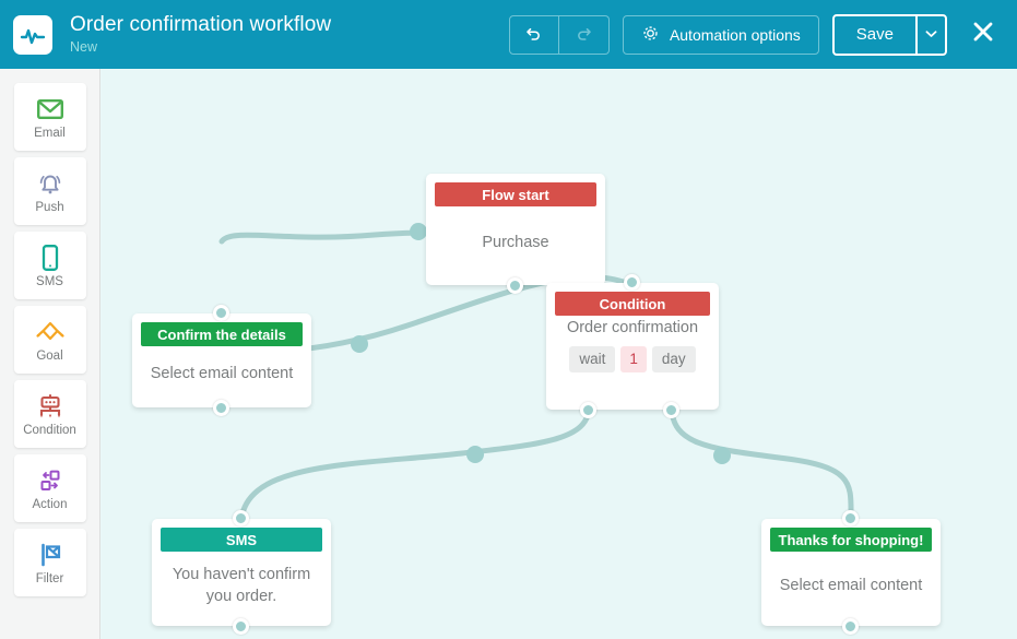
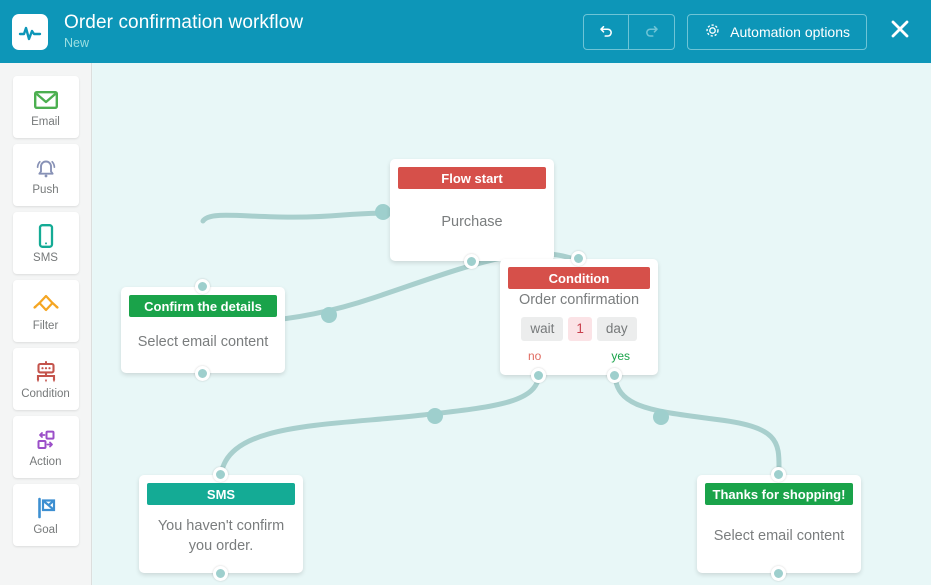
  Order confirmation workflow
  New
  Automation options
- Save
  Email
  Push
  SMS
- Goal
+ Filter
  Condition
  Action
- Filter
+ Goal
  Flow start
  Purchase
  Confirm the details
  Select email content
  Condition
  Order confirmation
  wait
  1
  day
+ no
+ yes
  SMS
  You haven't confirm you order.
  Thanks for shopping!
  Select email content
